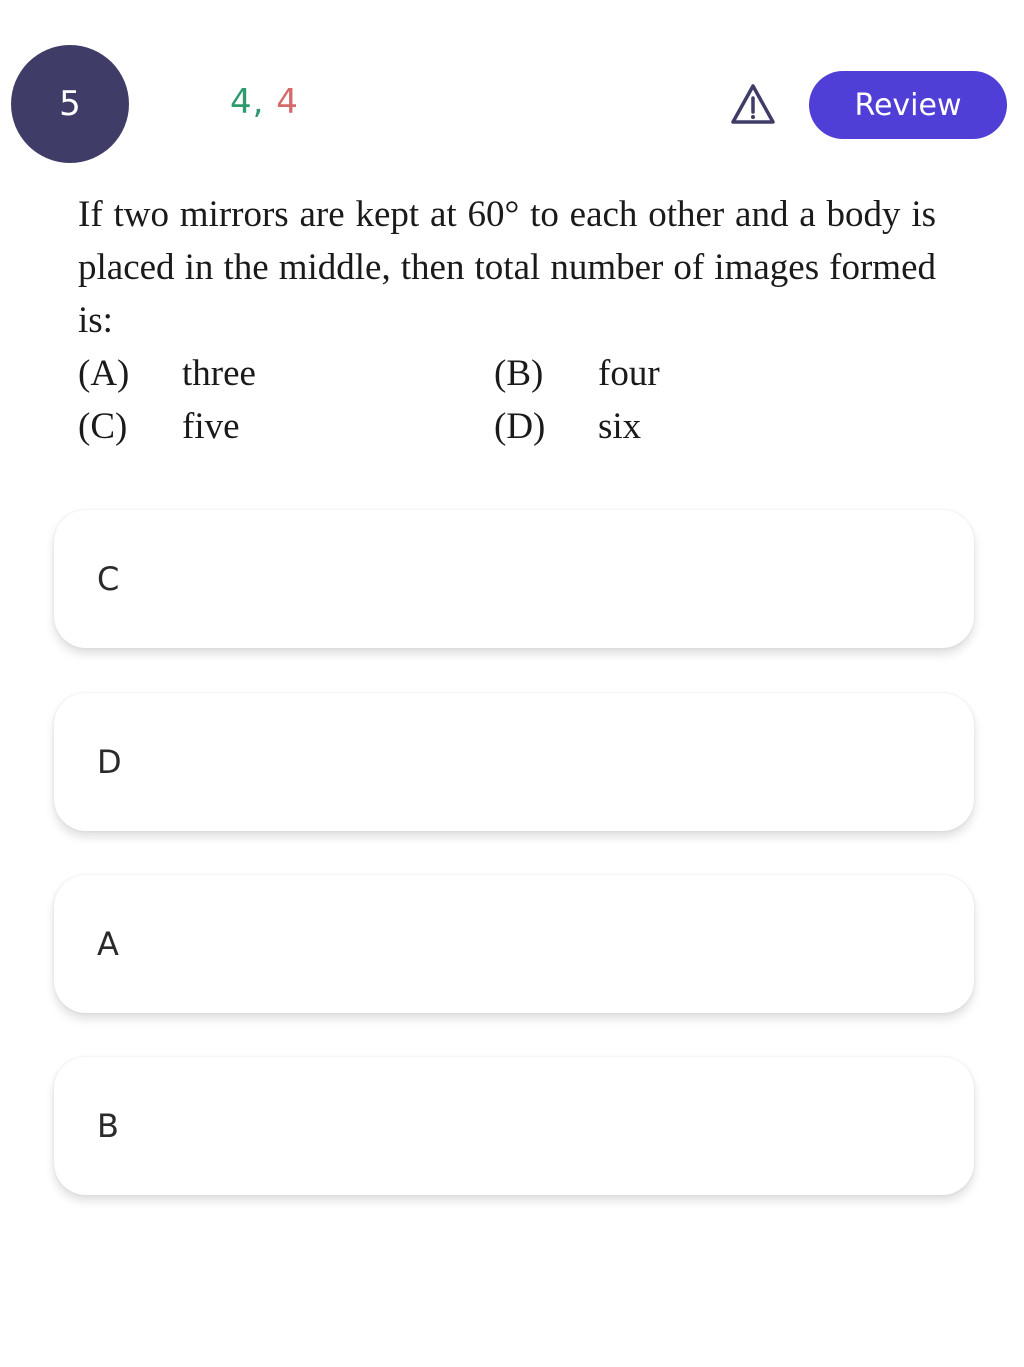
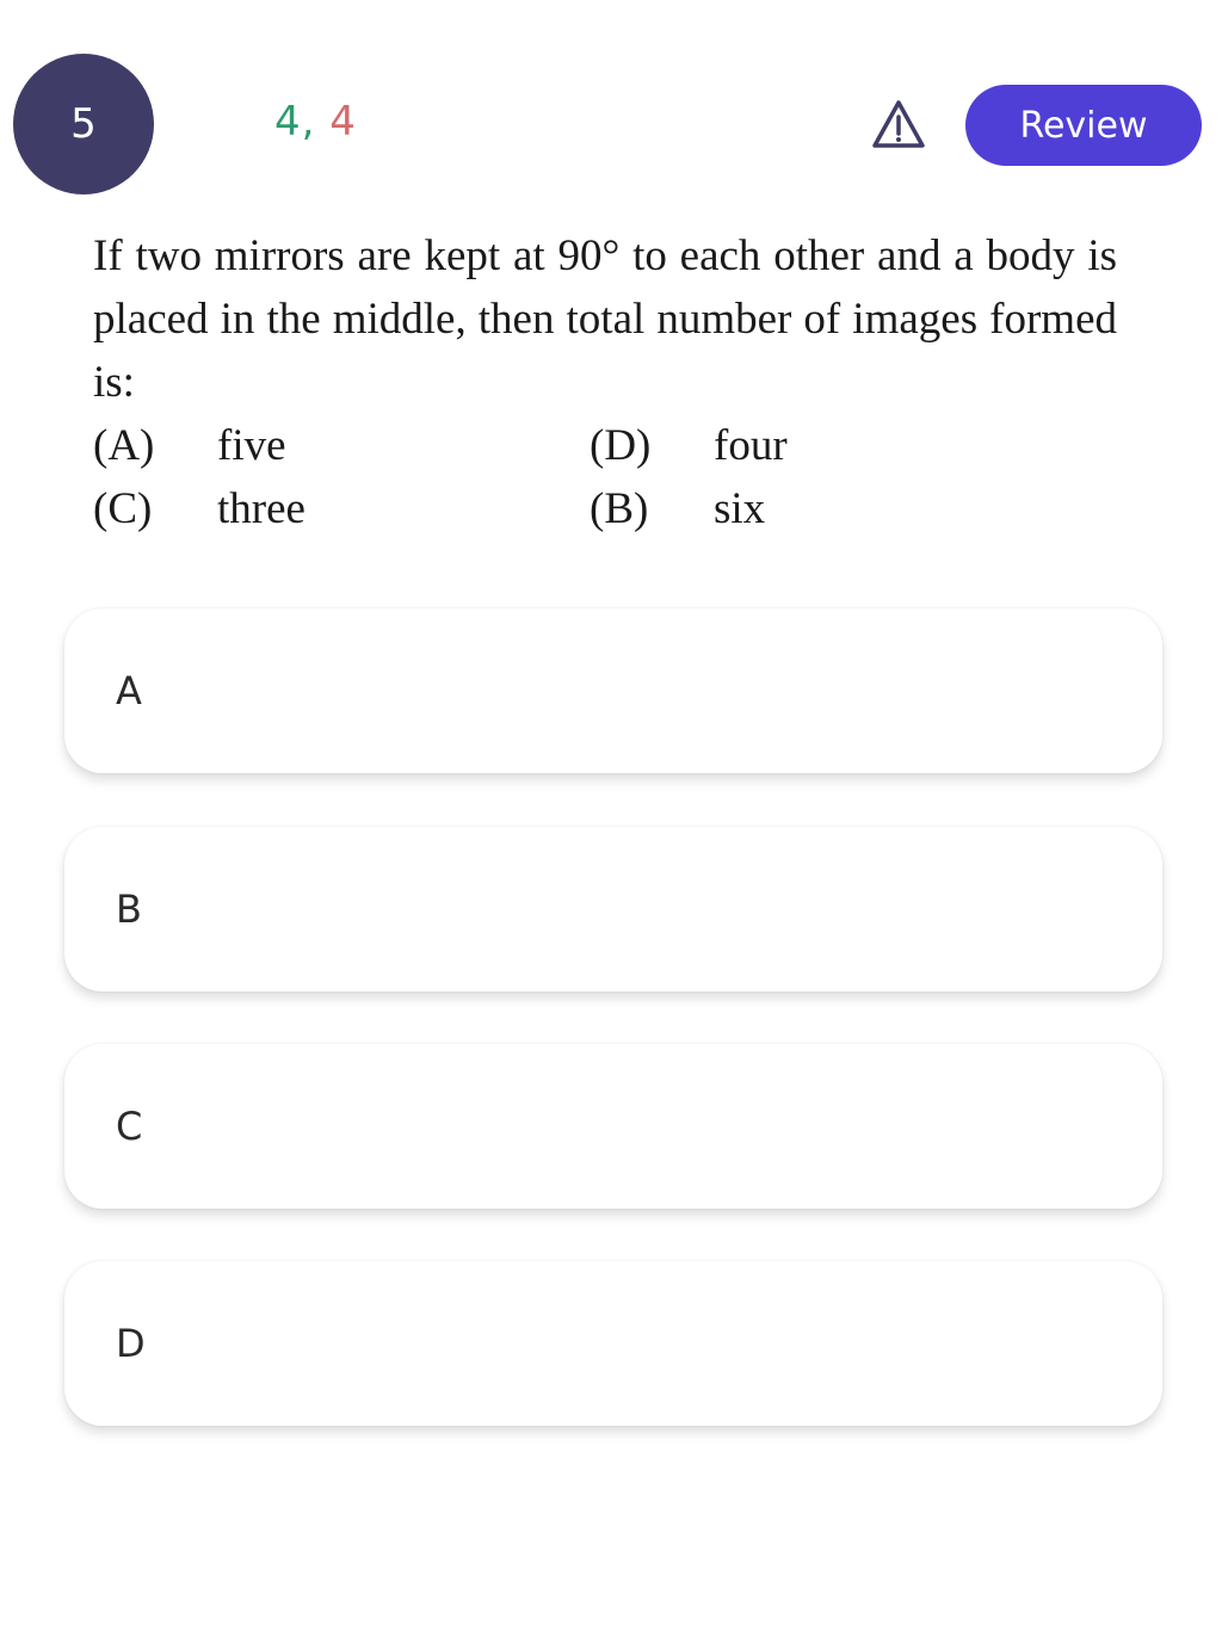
  5
  4, 4
  Review
- If two mirrors are kept at 60° to each other and a body is placed in the middle, then total number of images formed is:
+ If two mirrors are kept at 90° to each other and a body is placed in the middle, then total number of images formed is:
- (A) three
+ (A) five
- (B) four
+ (D) four
- (C) five
+ (C) three
- (D) six
+ (B) six
- C
+ A
- D
+ B
- A
+ C
- B
+ D
